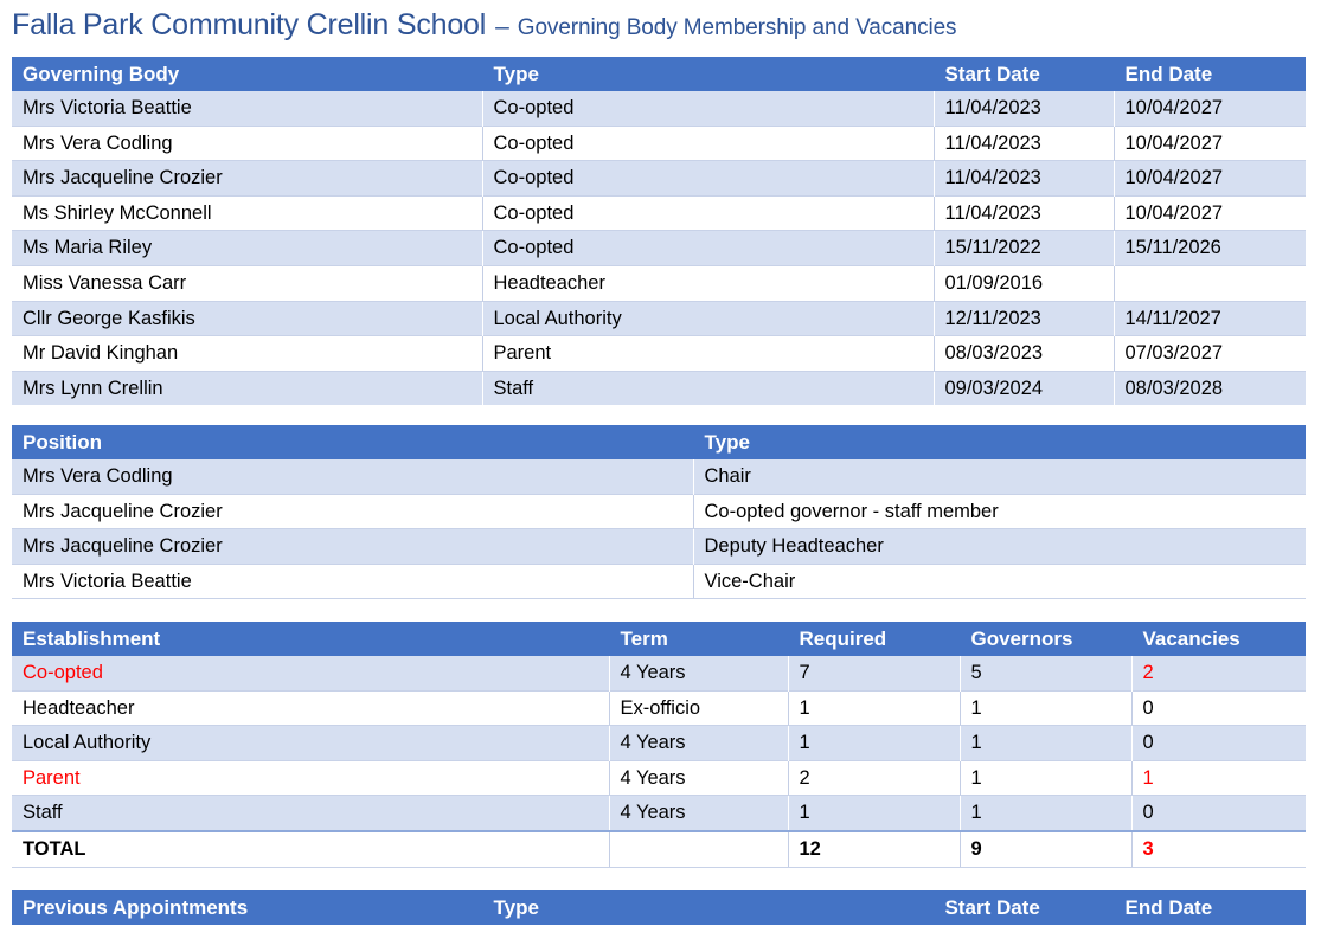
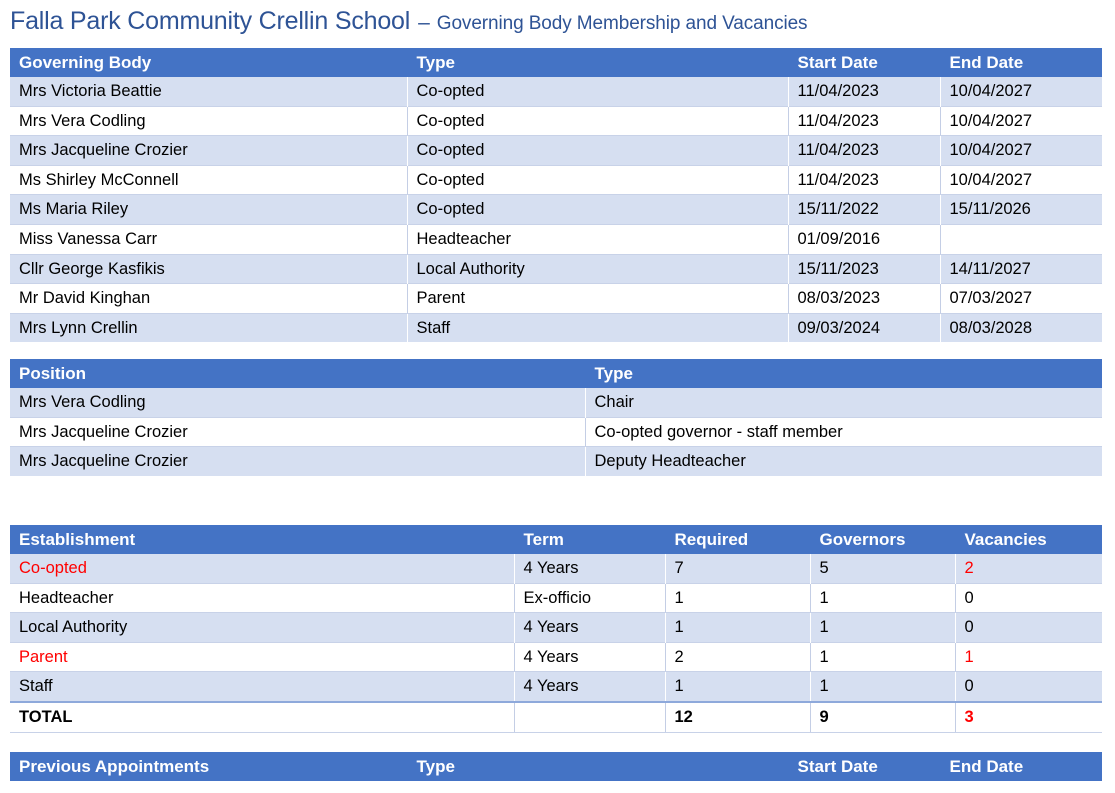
  Falla Park Community Crellin School
  –
  Governing Body Membership and Vacancies
  Governing Body	Type	Start Date	End Date
  Mrs Victoria Beattie	Co-opted	11/04/2023	10/04/2027
  Mrs Vera Codling	Co-opted	11/04/2023	10/04/2027
  Mrs Jacqueline Crozier	Co-opted	11/04/2023	10/04/2027
  Ms Shirley McConnell	Co-opted	11/04/2023	10/04/2027
  Ms Maria Riley	Co-opted	15/11/2022	15/11/2026
  Miss Vanessa Carr	Headteacher	01/09/2016
- Cllr George Kasfikis	Local Authority	12/11/2023	14/11/2027
+ Cllr George Kasfikis	Local Authority	15/11/2023	14/11/2027
  Mr David Kinghan	Parent	08/03/2023	07/03/2027
  Mrs Lynn Crellin	Staff	09/03/2024	08/03/2028
  Position	Type
  Mrs Vera Codling	Chair
  Mrs Jacqueline Crozier	Co-opted governor - staff member
  Mrs Jacqueline Crozier	Deputy Headteacher
- Mrs Victoria Beattie	Vice-Chair
  Establishment	Term	Required	Governors	Vacancies
  Co-opted	4 Years	7	5	2
  Headteacher	Ex-officio	1	1	0
  Local Authority	4 Years	1	1	0
  Parent	4 Years	2	1	1
  Staff	4 Years	1	1	0
  TOTAL		12	9	3
  Previous Appointments	Type	Start Date	End Date
